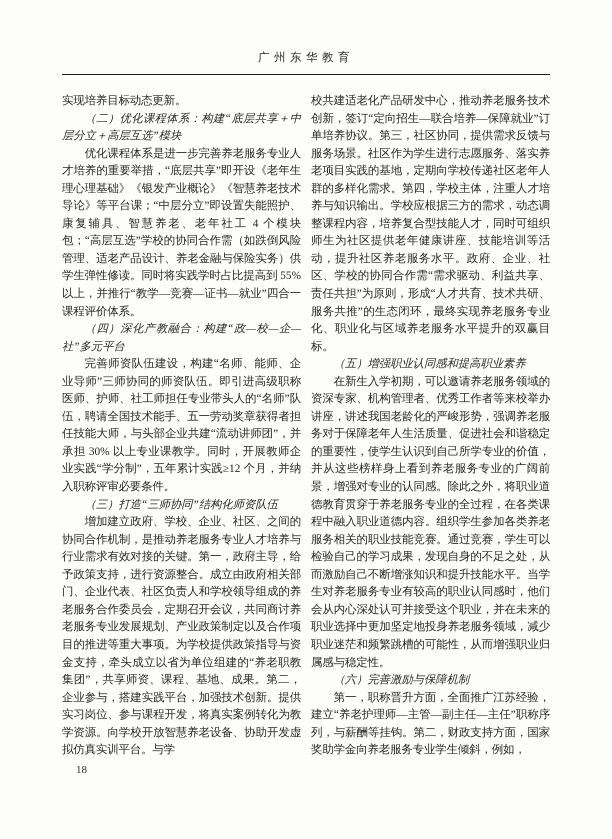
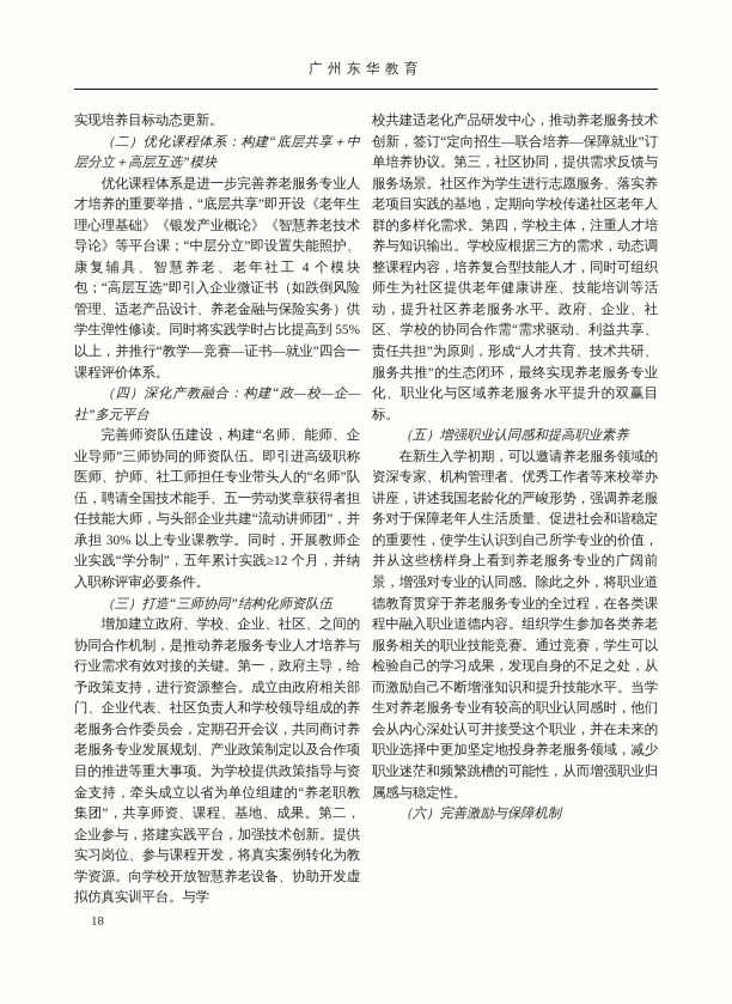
  广州东华教育
  实现培养目标动态更新。
  （二）优化课程体系：构建“底层共享＋中层分立＋高层互选”模块
- 优化课程体系是进一步完善养老服务专业人才培养的重要举措，“底层共享”即开设《老年生理心理基础》《银发产业概论》《智慧养老技术导论》等平台课；“中层分立”即设置失能照护、康复辅具、智慧养老、老年社工 4 个模块包；“高层互选”学校的协同合作需（如跌倒风险管理、适老产品设计、养老金融与保险实务）供学生弹性修读。同时将实践学时占比提高到 55% 以上，并推行“教学—竞赛—证书—就业”四合一课程评价体系。
+ 优化课程体系是进一步完善养老服务专业人才培养的重要举措，“底层共享”即开设《老年生理心理基础》《银发产业概论》《智慧养老技术导论》等平台课；“中层分立”即设置失能照护、康复辅具、智慧养老、老年社工 4 个模块包；“高层互选”即引入企业微证书（如跌倒风险管理、适老产品设计、养老金融与保险实务）供学生弹性修读。同时将实践学时占比提高到 55% 以上，并推行“教学—竞赛—证书—就业”四合一课程评价体系。
  （四）深化产教融合：构建“政—校—企—社”多元平台
  完善师资队伍建设，构建“名师、能师、企业导师”三师协同的师资队伍。即引进高级职称医师、护师、社工师担任专业带头人的“名师”队伍，聘请全国技术能手、五一劳动奖章获得者担任技能大师，与头部企业共建“流动讲师团”，并承担 30% 以上专业课教学。同时，开展教师企业实践“学分制”，五年累计实践≥12 个月，并纳入职称评审必要条件。
  （三）打造“三师协同”结构化师资队伍
  增加建立政府、学校、企业、社区、之间的协同合作机制，是推动养老服务专业人才培养与行业需求有效对接的关键。第一，政府主导，给予政策支持，进行资源整合。成立由政府相关部门、企业代表、社区负责人和学校领导组成的养老服务合作委员会，定期召开会议，共同商讨养老服务专业发展规划、产业政策制定以及合作项目的推进等重大事项。为学校提供政策指导与资金支持，牵头成立以省为单位组建的“养老职教集团”，共享师资、课程、基地、成果。第二，企业参与，搭建实践平台，加强技术创新。提供实习岗位、参与课程开发，将真实案例转化为教学资源。向学校开放智慧养老设备、协助开发虚拟仿真实训平台。与学
  校共建适老化产品研发中心，推动养老服务技术创新，签订“定向招生—联合培养—保障就业”订单培养协议。第三，社区协同，提供需求反馈与服务场景。社区作为学生进行志愿服务、落实养老项目实践的基地，定期向学校传递社区老年人群的多样化需求。第四，学校主体，注重人才培养与知识输出。学校应根据三方的需求，动态调整课程内容，培养复合型技能人才，同时可组织师生为社区提供老年健康讲座、技能培训等活动，提升社区养老服务水平。政府、企业、社区、学校的协同合作需“需求驱动、利益共享、责任共担”为原则，形成“人才共育、技术共研、服务共推”的生态闭环，最终实现养老服务专业化、职业化与区域养老服务水平提升的双赢目标。
  （五）增强职业认同感和提高职业素养
  在新生入学初期，可以邀请养老服务领域的资深专家、机构管理者、优秀工作者等来校举办讲座，讲述我国老龄化的严峻形势，强调养老服务对于保障老年人生活质量、促进社会和谐稳定的重要性，使学生认识到自己所学专业的价值，并从这些榜样身上看到养老服务专业的广阔前景，增强对专业的认同感。除此之外，将职业道德教育贯穿于养老服务专业的全过程，在各类课程中融入职业道德内容。组织学生参加各类养老服务相关的职业技能竞赛。通过竞赛，学生可以检验自己的学习成果，发现自身的不足之处，从而激励自己不断增涨知识和提升技能水平。当学生对养老服务专业有较高的职业认同感时，他们会从内心深处认可并接受这个职业，并在未来的职业选择中更加坚定地投身养老服务领域，减少职业迷茫和频繁跳槽的可能性，从而增强职业归属感与稳定性。
  （六）完善激励与保障机制
- 第一，职称晋升方面，全面推广江苏经验，建立“养老护理师—主管—副主任—主任”职称序列，与薪酬等挂钩。第二，财政支持方面，国家奖助学金向养老服务专业学生倾斜，例如，
  18
